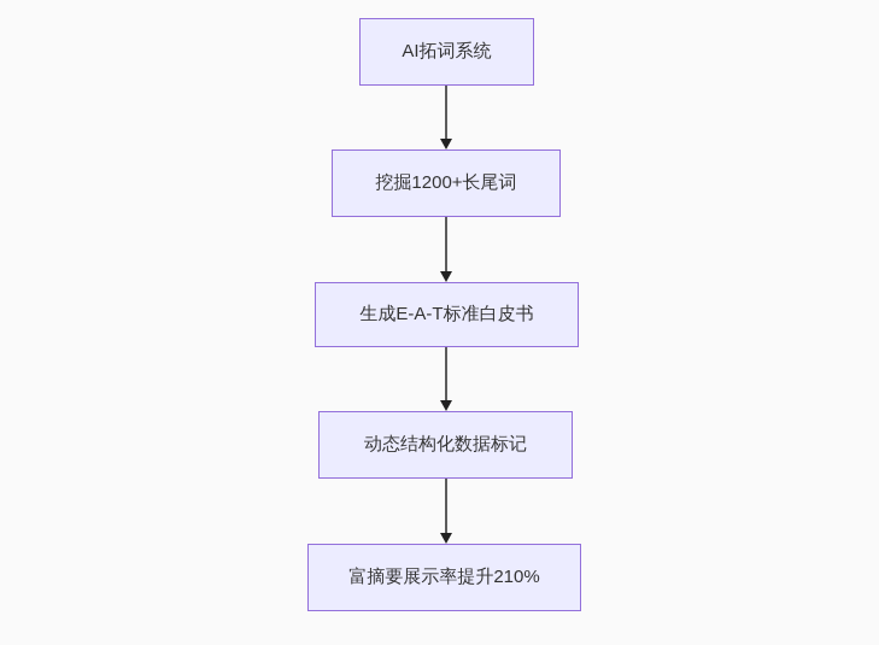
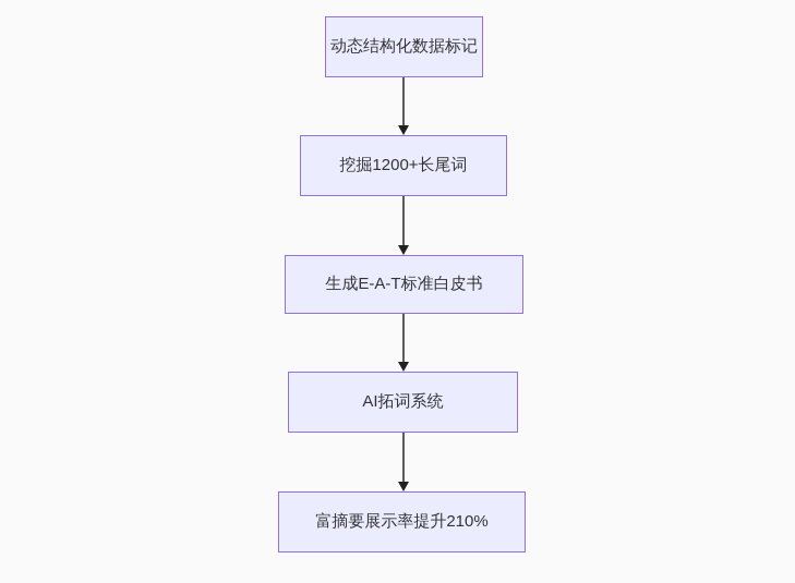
- AI拓词系统
+ 动态结构化数据标记
  挖掘1200+长尾词
  生成E-A-T标准白皮书
- 动态结构化数据标记
+ AI拓词系统
  富摘要展示率提升210%
